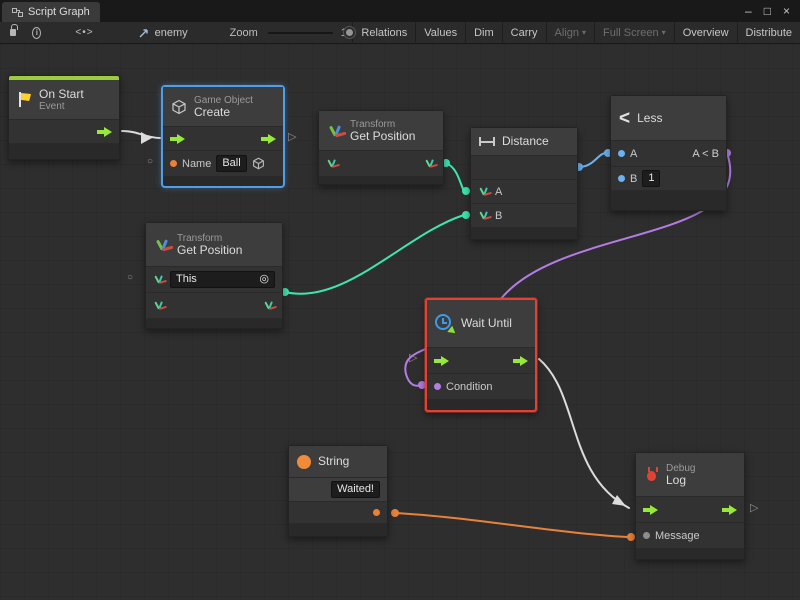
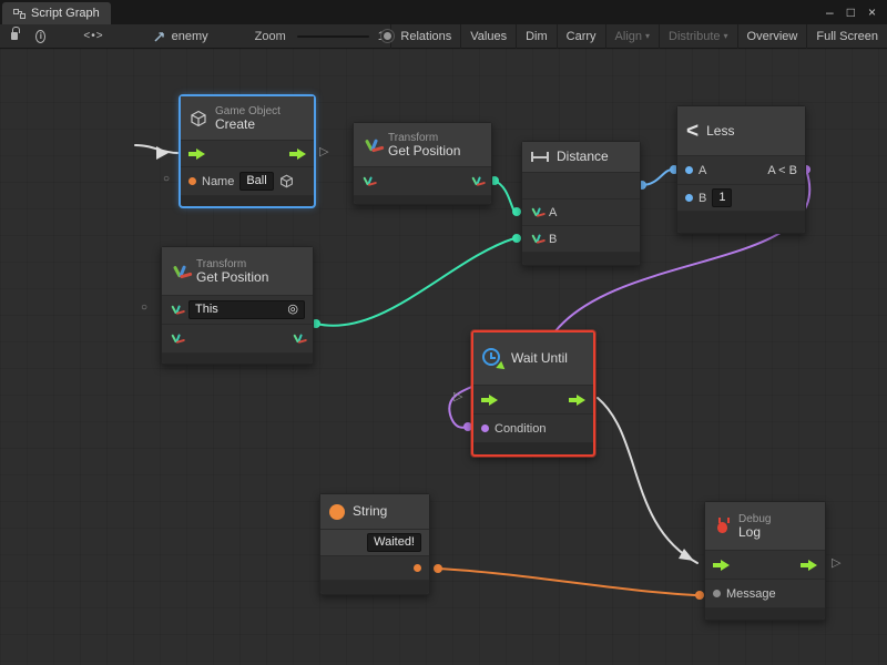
  Script Graph
  –
  □
  ×
  i
  <•>
  enemy
  Zoom
  Relations
  Values
  Dim
  Carry
  Align
  ▾
- Full Screen
+ Distribute
  ▾
  Overview
- Distribute
+ Full Screen
- On Start
- Event
  Game Object
  Create
  Name
  Ball
  Transform
  Get Position
  Transform
  Get Position
  This
  ◎
  Distance
  A
  B
  <
  Less
  A
  A < B
  B
  1
  Wait Until
  Condition
  String
  Waited!
  Debug
  Log
  Message
  ▷
  ▷
  ▷
  ○
  ○
